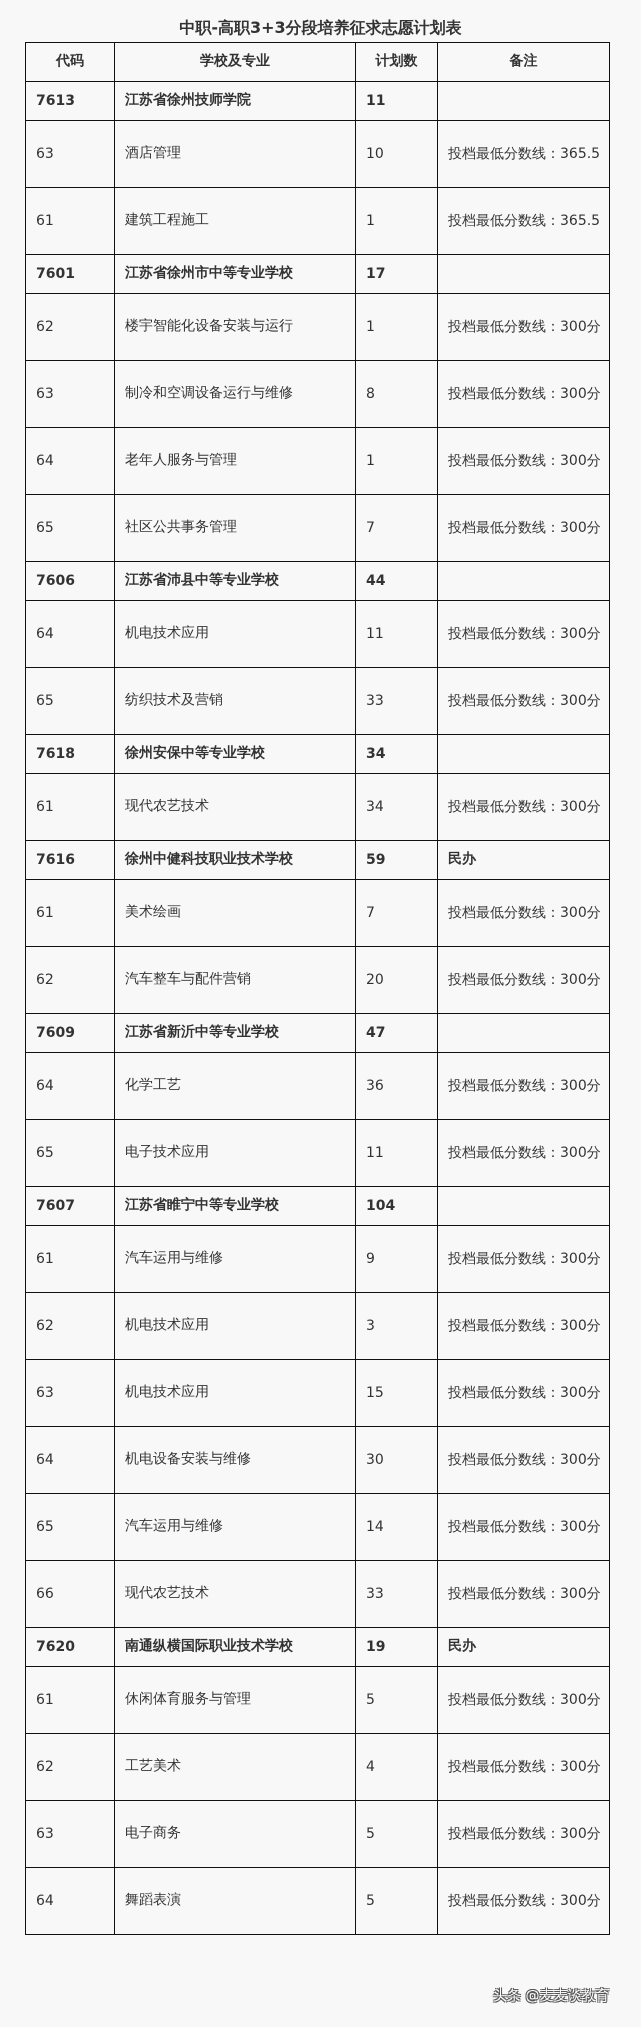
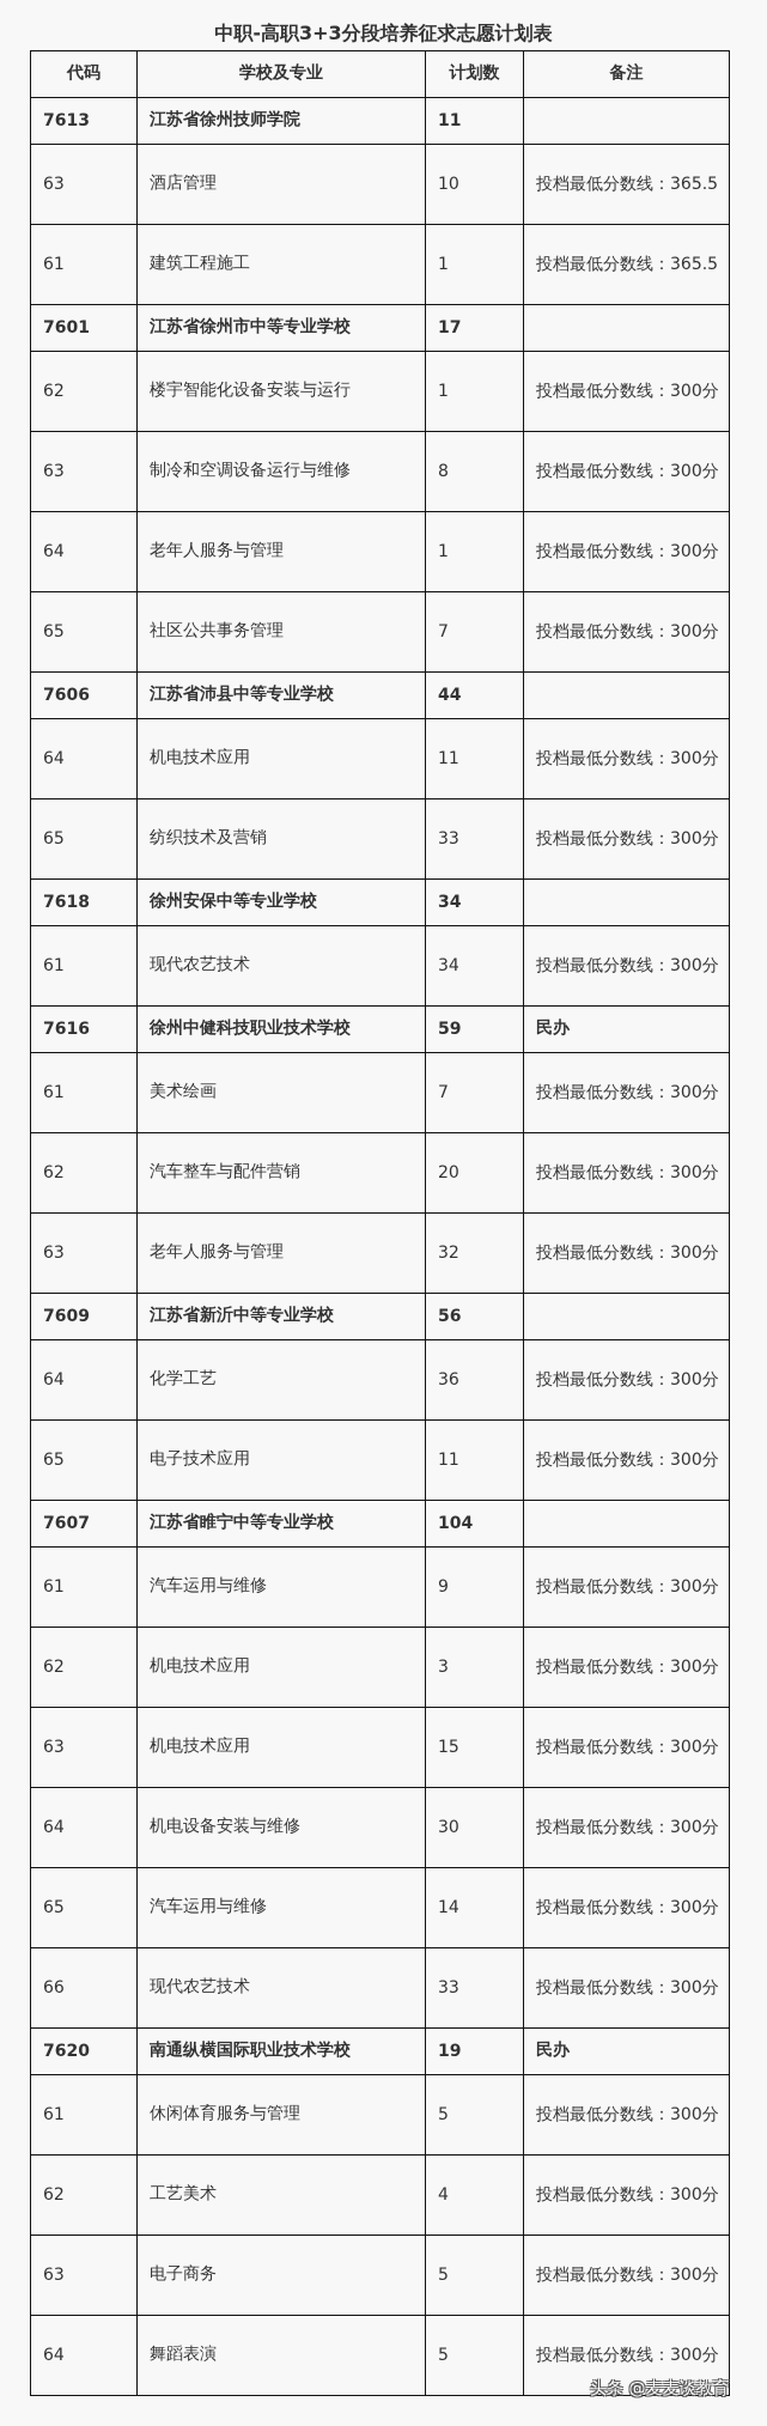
  中职-高职3+3分段培养征求志愿计划表
  代码	学校及专业	计划数	备注
  7613	江苏省徐州技师学院	11
  63	酒店管理	10	投档最低分数线：365.5
  61	建筑工程施工	1	投档最低分数线：365.5
  7601	江苏省徐州市中等专业学校	17
  62	楼宇智能化设备安装与运行	1	投档最低分数线：300分
  63	制冷和空调设备运行与维修	8	投档最低分数线：300分
  64	老年人服务与管理	1	投档最低分数线：300分
  65	社区公共事务管理	7	投档最低分数线：300分
  7606	江苏省沛县中等专业学校	44
  64	机电技术应用	11	投档最低分数线：300分
  65	纺织技术及营销	33	投档最低分数线：300分
  7618	徐州安保中等专业学校	34
  61	现代农艺技术	34	投档最低分数线：300分
  7616	徐州中健科技职业技术学校	59	民办
  61	美术绘画	7	投档最低分数线：300分
  62	汽车整车与配件营销	20	投档最低分数线：300分
+ 63	老年人服务与管理	32	投档最低分数线：300分
- 7609	江苏省新沂中等专业学校	47
+ 7609	江苏省新沂中等专业学校	56
  64	化学工艺	36	投档最低分数线：300分
  65	电子技术应用	11	投档最低分数线：300分
  7607	江苏省睢宁中等专业学校	104
  61	汽车运用与维修	9	投档最低分数线：300分
  62	机电技术应用	3	投档最低分数线：300分
  63	机电技术应用	15	投档最低分数线：300分
  64	机电设备安装与维修	30	投档最低分数线：300分
  65	汽车运用与维修	14	投档最低分数线：300分
  66	现代农艺技术	33	投档最低分数线：300分
  7620	南通纵横国际职业技术学校	19	民办
  61	休闲体育服务与管理	5	投档最低分数线：300分
  62	工艺美术	4	投档最低分数线：300分
  63	电子商务	5	投档最低分数线：300分
  64	舞蹈表演	5	投档最低分数线：300分
  头条 @麦麦谈教育
